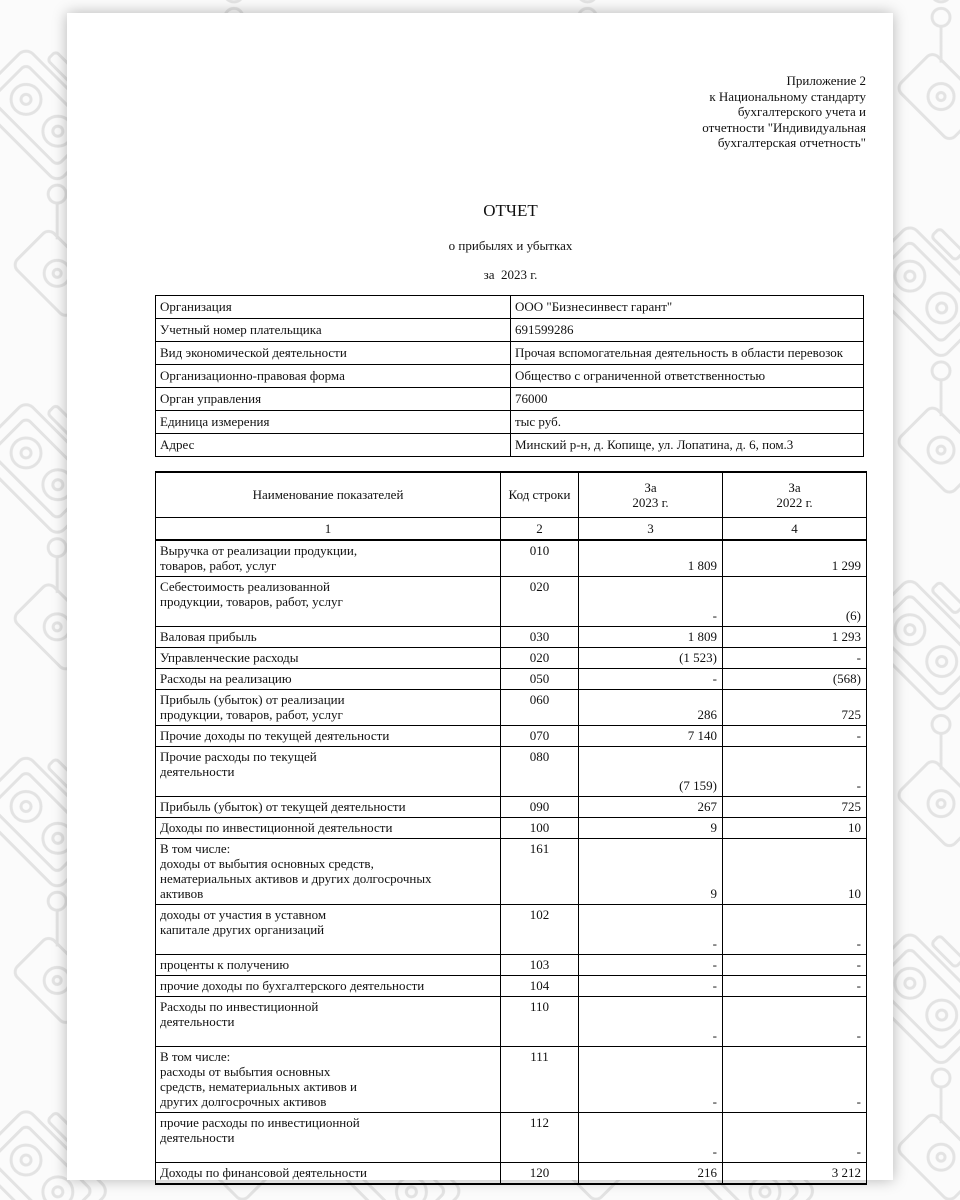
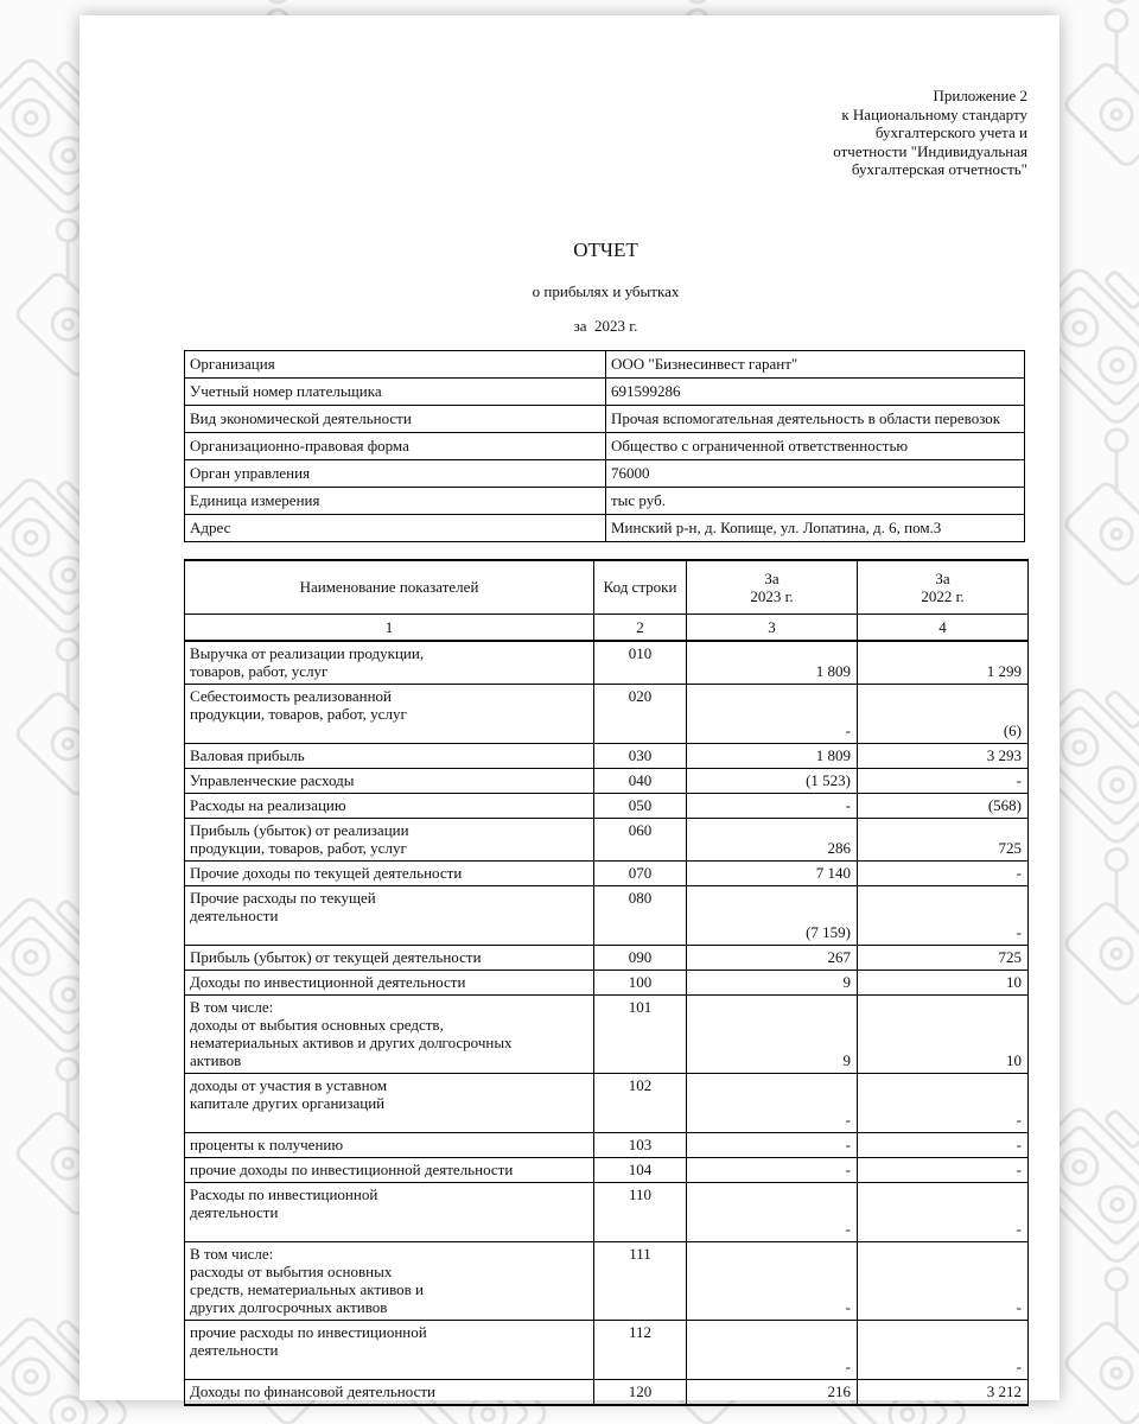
  Приложение 2
  к Национальному стандарту
  бухгалтерского учета и
  отчетности "Индивидуальная
  бухгалтерская отчетность"
  ОТЧЕТ
  о прибылях и убытках
  за 2023 г.
  Организация	ООО "Бизнесинвест гарант"
  Учетный номер плательщика	691599286
  Вид экономической деятельности	Прочая вспомогательная деятельность в области перевозок
  Организационно-правовая форма	Общество с ограниченной ответственностью
  Орган управления	76000
  Единица измерения	тыс руб.
  Адрес	Минский р-н, д. Копище, ул. Лопатина, д. 6, пом.3
  Наименование показателей	Код строки	За 2023 г.	За 2022 г.
  1	2	3	4
  Выручка от реализации продукции, товаров, работ, услуг	010	1 809	1 299
  Себестоимость реализованной продукции, товаров, работ, услуг	020	-	(6)
- Валовая прибыль	030	1 809	1 293
+ Валовая прибыль	030	1 809	3 293
- Управленческие расходы	020	(1 523)	-
+ Управленческие расходы	040	(1 523)	-
  Расходы на реализацию	050	-	(568)
  Прибыль (убыток) от реализации продукции, товаров, работ, услуг	060	286	725
  Прочие доходы по текущей деятельности	070	7 140	-
  Прочие расходы по текущей деятельности	080	(7 159)	-
  Прибыль (убыток) от текущей деятельности	090	267	725
  Доходы по инвестиционной деятельности	100	9	10
- В том числе: доходы от выбытия основных средств, нематериальных активов и других долгосрочных активов	161	9	10
+ В том числе: доходы от выбытия основных средств, нематериальных активов и других долгосрочных активов	101	9	10
  доходы от участия в уставном капитале других организаций	102	-	-
  проценты к получению	103	-	-
- прочие доходы по бухгалтерского деятельности	104	-	-
+ прочие доходы по инвестиционной деятельности	104	-	-
  Расходы по инвестиционной деятельности	110	-	-
  В том числе: расходы от выбытия основных средств, нематериальных активов и других долгосрочных активов	111	-	-
  прочие расходы по инвестиционной деятельности	112	-	-
  Доходы по финансовой деятельности	120	216	3 212
